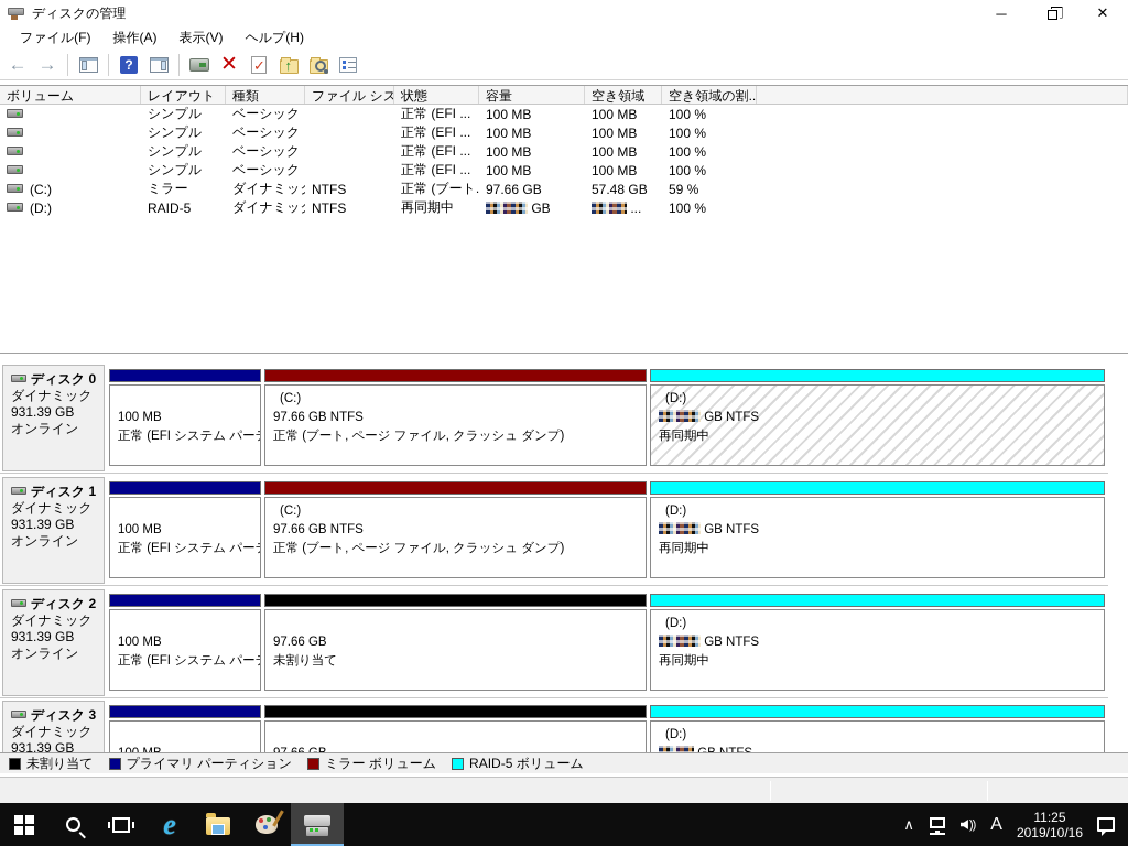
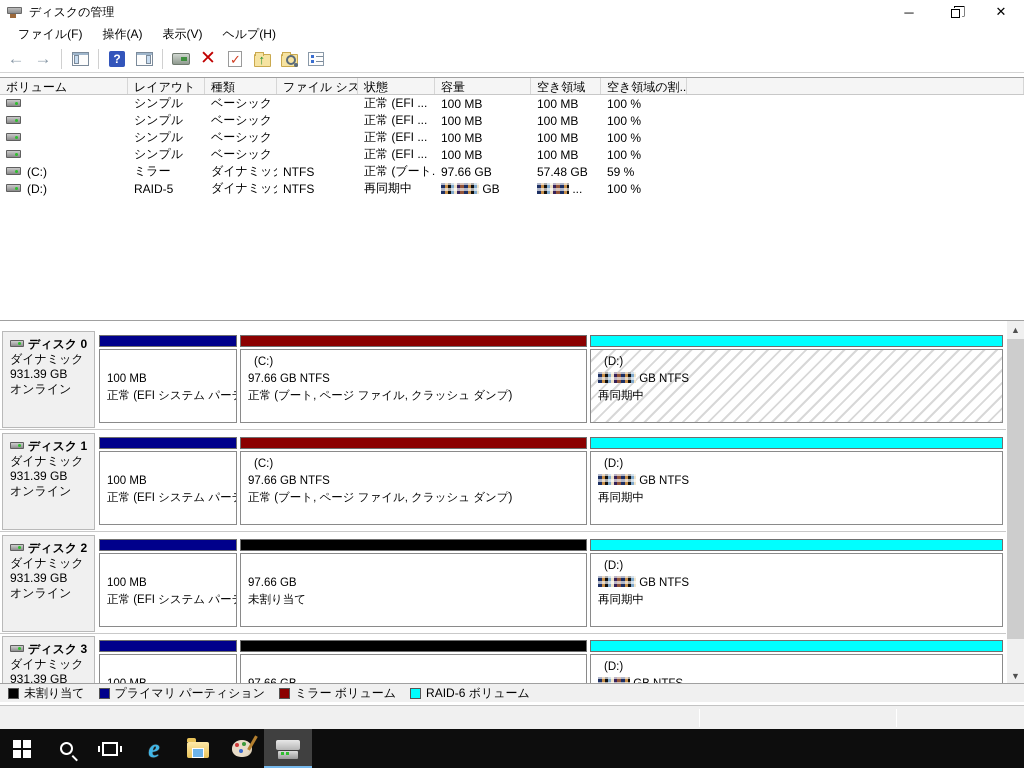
  ディスクの管理
  ─
  ✕
  ファイル(F)
  操作(A)
  表示(V)
  ヘルプ(H)
  ←
  →
  ?
  ✕
  ボリューム
  レイアウト
  種類
  ファイル シス
  状態
  容量
  空き領域
  空き領域の割..
  シンプル
  ベーシック
  正常 (EFI ...
  100 MB
  100 MB
  100 %
  シンプル
  ベーシック
  正常 (EFI ...
  100 MB
  100 MB
  100 %
  シンプル
  ベーシック
  正常 (EFI ...
  100 MB
  100 MB
  100 %
  シンプル
  ベーシック
  正常 (EFI ...
  100 MB
  100 MB
  100 %
  (C:)
  ミラー
  ダイナミッ
  NTFS
  正常 (ブート.
  97.66 GB
  57.48 GB
  59 %
  (D:)
  RAID-5
  ダイナミッ
  NTFS
  再同期中
  GB
  ...
  100 %
  ディスク 0
  ダイナミック
  931.39 GB
  オンライン
  100 MB
  正常 (EFI システム パー
  (C:)
  97.66 GB NTFS
  正常 (ブート, ページ ファイル, クラッシュ ダンプ)
  (D:)
  GB NTFS
  再同期中
  ディスク 1
  ダイナミック
  931.39 GB
  オンライン
  100 MB
  正常 (EFI システム パー
  (C:)
  97.66 GB NTFS
  正常 (ブート, ページ ファイル, クラッシュ ダンプ)
  (D:)
  GB NTFS
  再同期中
  ディスク 2
  ダイナミック
  931.39 GB
  オンライン
  100 MB
  正常 (EFI システム パー
  97.66 GB
  未割り当て
  (D:)
  GB NTFS
  再同期中
  ディスク 3
  ダイナミック
  931.39 GB
  (D:)
+ ▲
+ ▼
  未割り当て
  プライマリ パーティション
  ミラー ボリューム
- RAID-5 ボリューム
+ RAID-6 ボリューム
  e
- ∧
- ))
- A
- 11:25
- 2019/10/16
